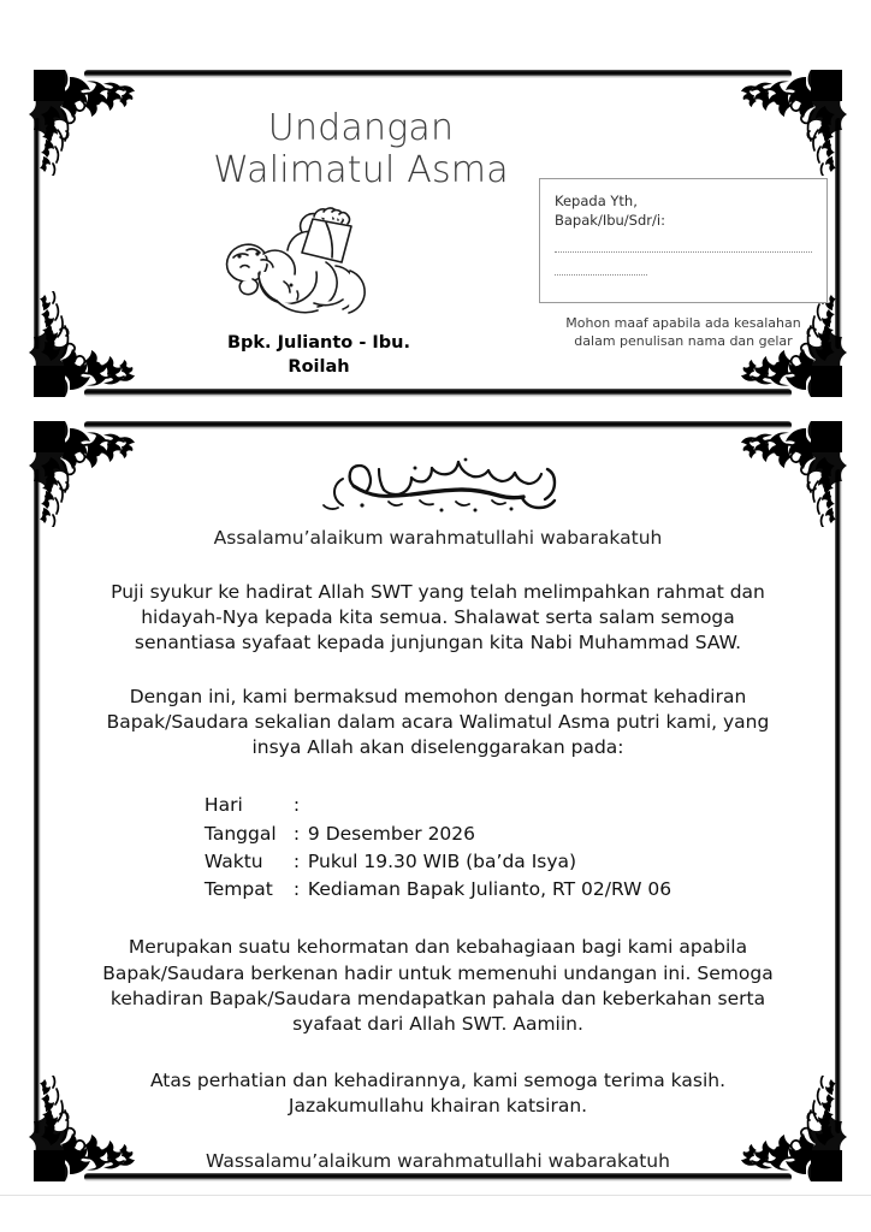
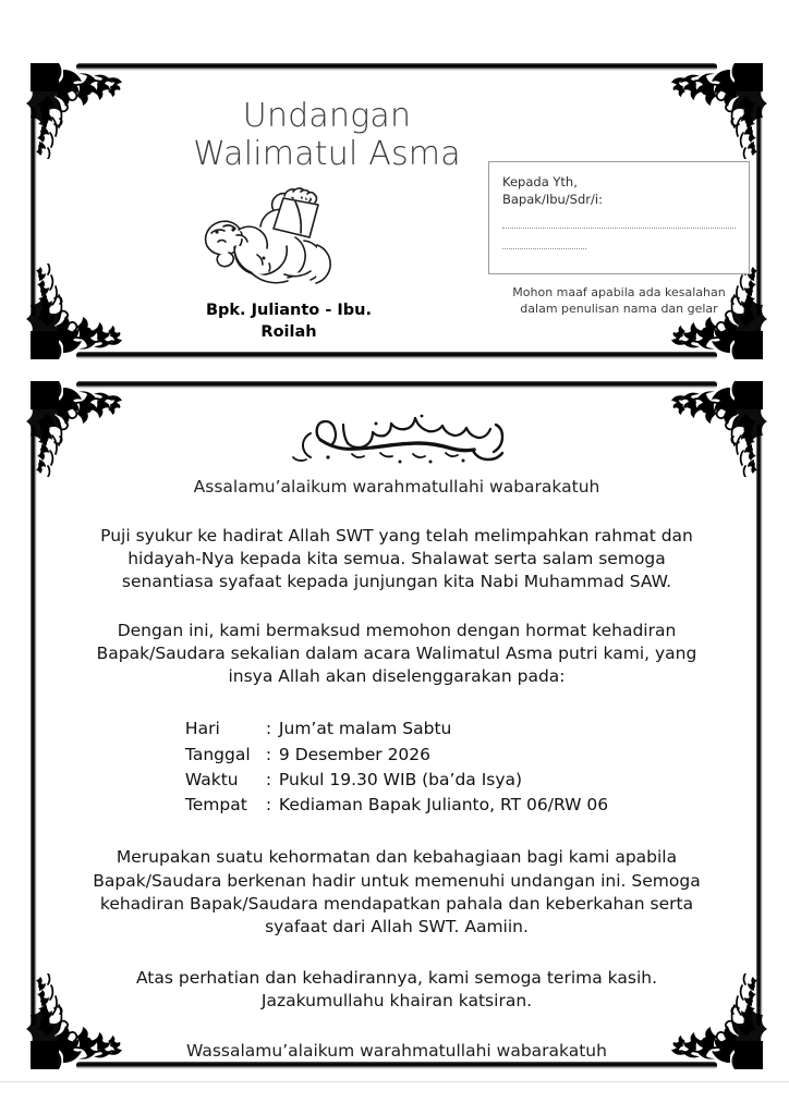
  Undangan
  Walimatul Asma
  Bpk. Julianto - Ibu.
  Roilah
  Kepada Yth,
  Bapak/Ibu/Sdr/i:
  Mohon maaf apabila ada kesalahan
  dalam penulisan nama dan gelar
  Assalamu’alaikum warahmatullahi wabarakatuh
  Puji syukur ke hadirat Allah SWT yang telah melimpahkan rahmat dan hidayah-Nya kepada kita semua. Shalawat serta salam semoga senantiasa syafaat kepada junjungan kita Nabi Muhammad SAW.
  Dengan ini, kami bermaksud memohon dengan hormat kehadiran Bapak/Saudara sekalian dalam acara Walimatul Asma putri kami, yang insya Allah akan diselenggarakan pada:
  Hari
  :
+ Jum’at malam Sabtu
  Tanggal
  :
  9 Desember 2026
  Waktu
  :
  Pukul 19.30 WIB (ba’da Isya)
  Tempat
  :
- Kediaman Bapak Julianto, RT 02/RW 06
+ Kediaman Bapak Julianto, RT 06/RW 06
  Merupakan suatu kehormatan dan kebahagiaan bagi kami apabila Bapak/Saudara berkenan hadir untuk memenuhi undangan ini. Semoga kehadiran Bapak/Saudara mendapatkan pahala dan keberkahan serta syafaat dari Allah SWT. Aamiin.
  Atas perhatian dan kehadirannya, kami semoga terima kasih. Jazakumullahu khairan katsiran.
  Wassalamu’alaikum warahmatullahi wabarakatuh
